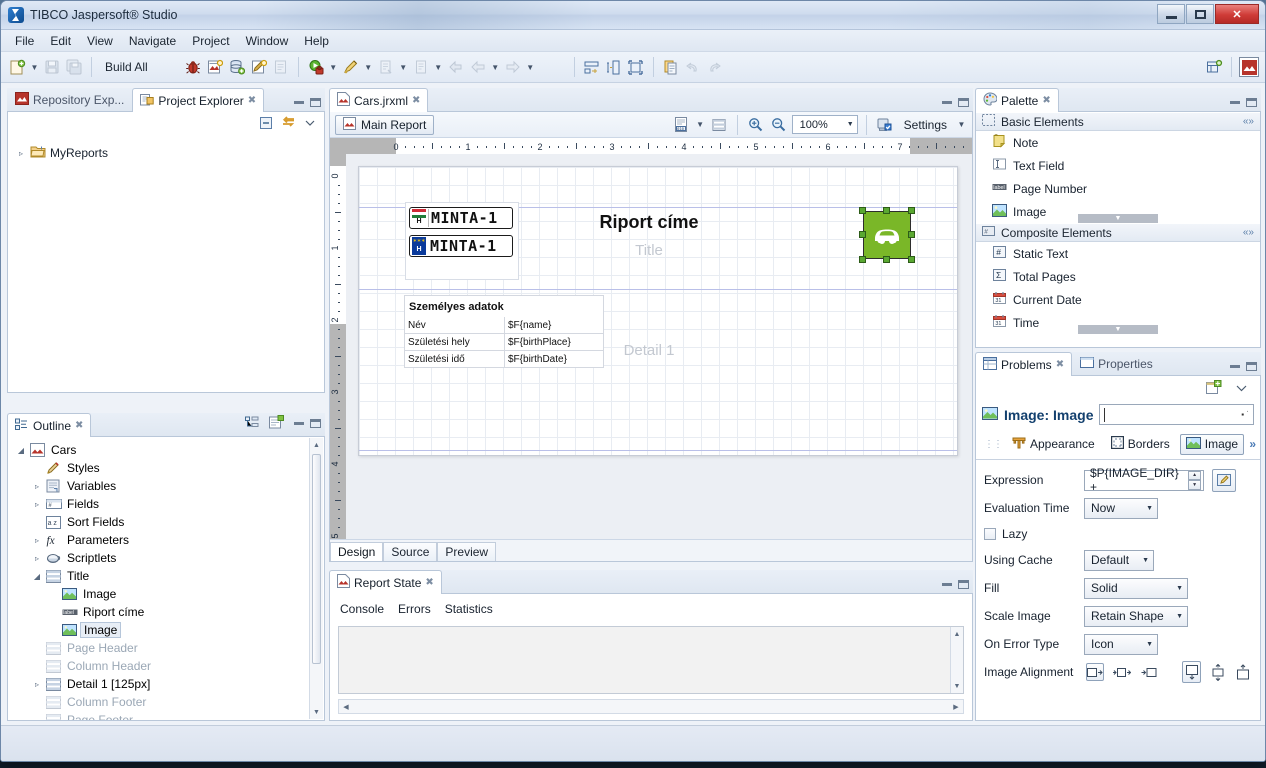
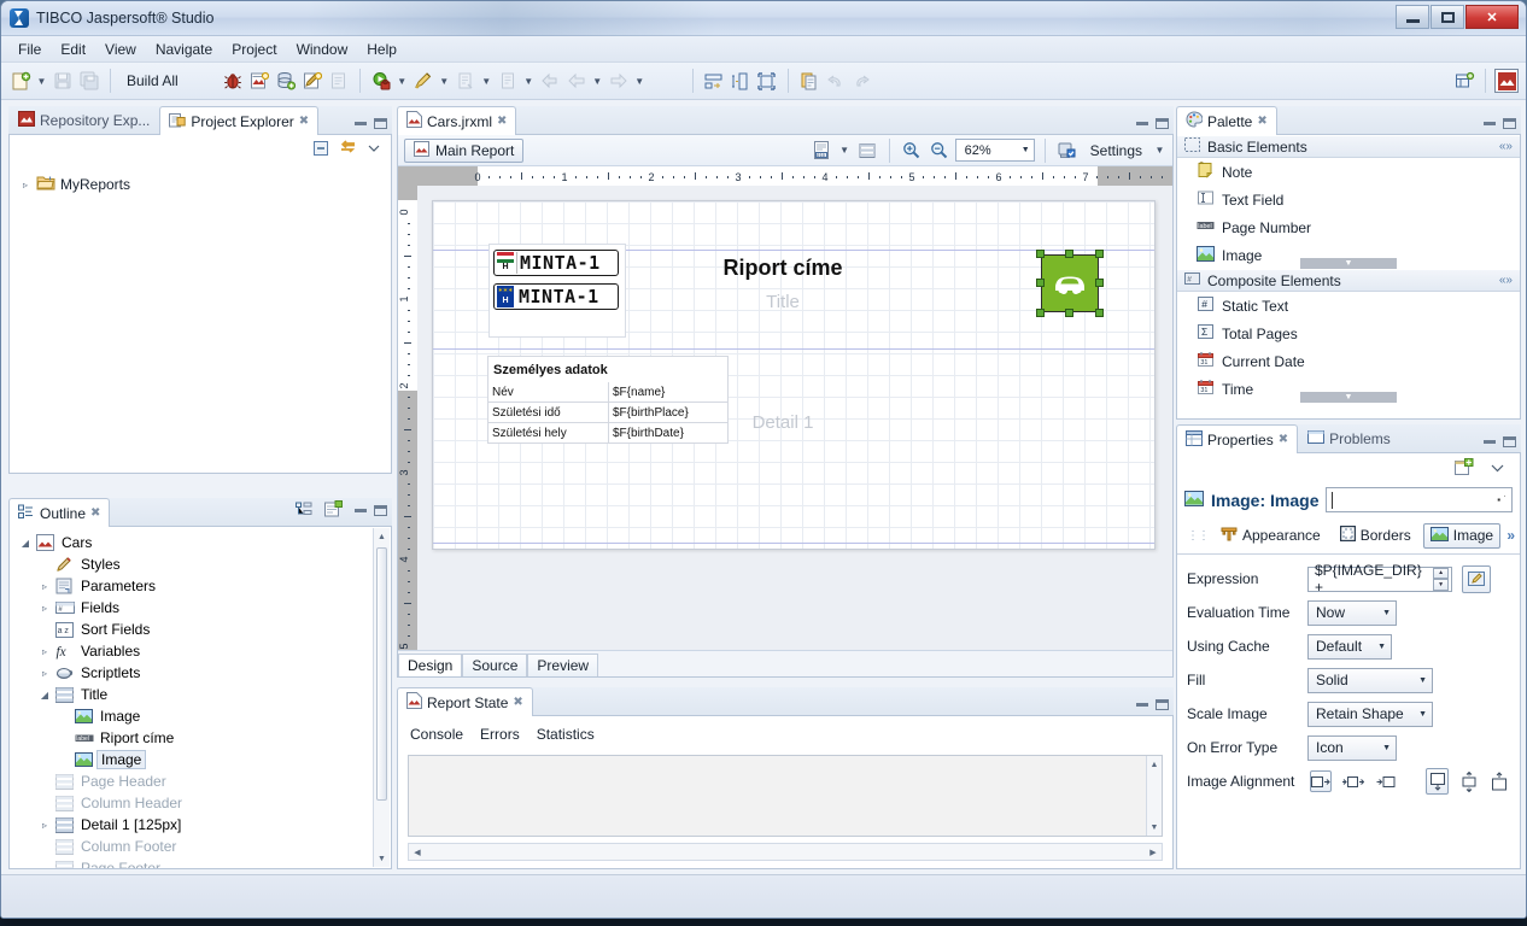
  ✕
  File
  Edit
  View
  Navigate
  Project
  Window
  Help
  ▼
  Build All
  ▼
  ▼
  ▼
  ▼
  ▼
  ▼
  Repository Exp...
  Project Explorer
  ✖
  ▹
  MyReports
  Outline
  ✖
  ◢
  Cars
  Styles
  ▹
- Variables
+ Parameters
  ▹
  Fields
  Sort Fields
  ▹
  fx
- Parameters
+ Variables
  ▹
  Scriptlets
  ◢
  Title
  Image
  Riport címe
  Image
  Page Header
  Column Header
  ▹
  Detail 1 [125px]
  Column Footer
  Cars.jrxml
  ✖
  Main Report
  ▼
- 100%
+ 62%
  Settings
  ▼
  0
  1
  2
  3
  4
  5
  6
  7
  Riport címe
  Title
  Detail 1
  MINTA-1
  MINTA-1
  Személyes adatok
  Név
  $F{name}
- Születési hely
+ Születési idő
  $F{birthPlace}
- Születési idő
+ Születési hely
  $F{birthDate}
  Design
  Source
  Preview
  Report State
  ✖
  Console
  Errors
  Statistics
  Palette
  ✖
  Basic Elements
  «»
  Note
  Text Field
  Page Number
  Image
  Composite Elements
  «»
  #
  Static Text
  Σ
  Total Pages
  Current Date
  Time
- Problems
+ Properties
  ✖
- Properties
+ Problems
  Image: Image
  ▪ ˙
  ⋮⋮
  Appearance
  Borders
  Image
  »
  Expression
  $P{IMAGE_DIR} +
  Evaluation Time
  Now
- Lazy
  Using Cache
  Default
  Fill
  Solid
  Scale Image
  Retain Shape
  On Error Type
  Icon
  Image Alignment
